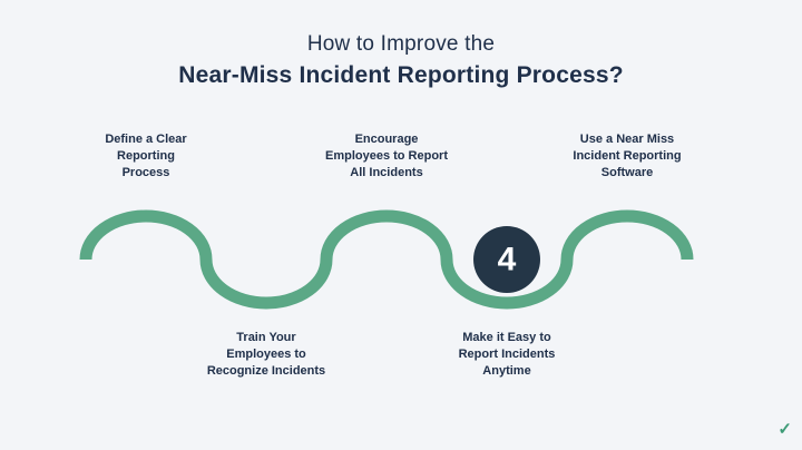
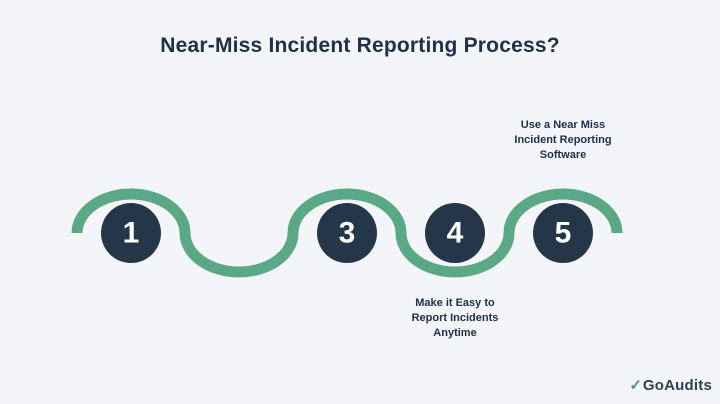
- How to Improve the
  Near-Miss Incident Reporting Process?
- Define a Clear
- Reporting
- Process
- Train Your
- Employees to
- Recognize Incidents
- Encourage
- Employees to Report
- All Incidents
  Make it Easy to
  Report Incidents
  Anytime
  Use a Near Miss
  Incident Reporting
  Software
+ 1
+ 3
  4
+ 5
  ✓
+ GoAudits
